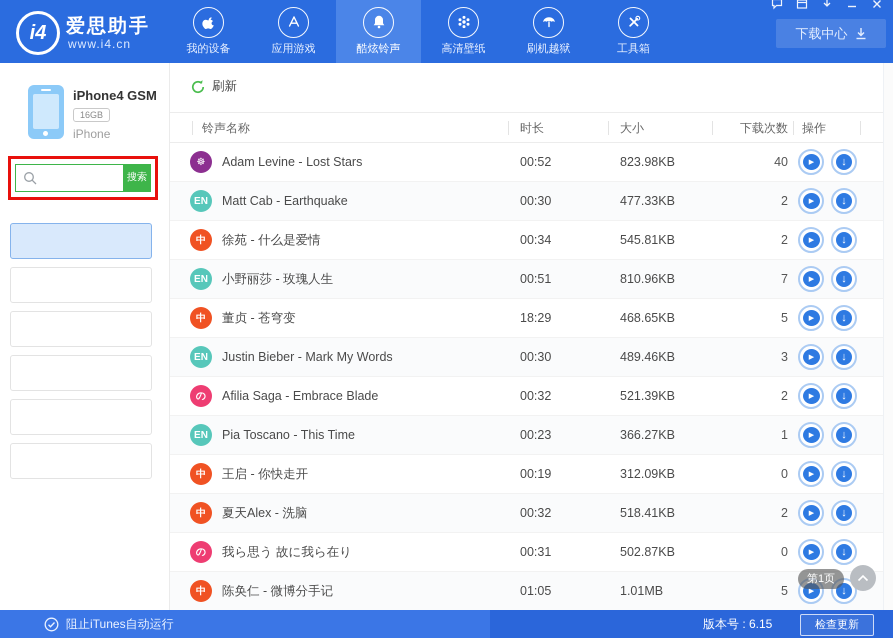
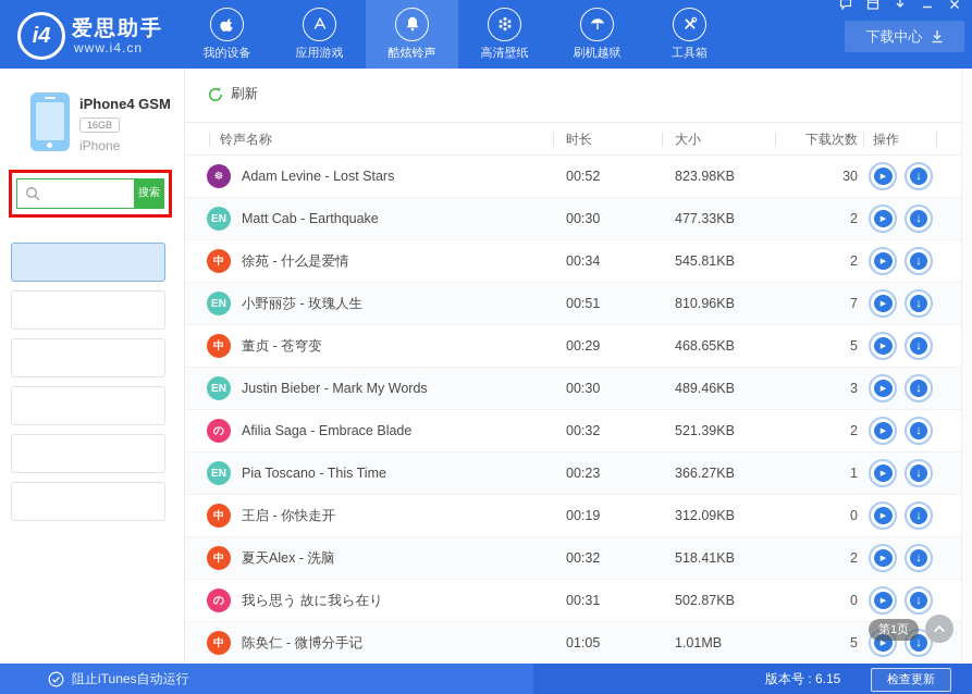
  i4
  爱思助手
  www.i4.cn
  我的设备
  应用游戏
  酷炫铃声
  高清壁纸
  刷机越狱
  工具箱
  下载中心
  iPhone4 GSM
  16GB
  iPhone
  搜索
  刷新
  铃声名称
  时长
  大小
  下载次数
  操作
  ☸
  Adam Levine - Lost Stars
  00:52
  823.98KB
- 40
+ 30
  ↓
  EN
  Matt Cab - Earthquake
  00:30
  477.33KB
  2
  ↓
  中
  徐苑 - 什么是爱情
  00:34
  545.81KB
  2
  ↓
  EN
  小野丽莎 - 玫瑰人生
  00:51
  810.96KB
  7
  ↓
  中
  董贞 - 苍穹变
- 18:29
+ 00:29
  468.65KB
  5
  ↓
  EN
  Justin Bieber - Mark My Words
  00:30
  489.46KB
  3
  ↓
  の
  Afilia Saga - Embrace Blade
  00:32
  521.39KB
  2
  ↓
  EN
  Pia Toscano - This Time
  00:23
  366.27KB
  1
  ↓
  中
  王启 - 你快走开
  00:19
  312.09KB
  0
  ↓
  中
  夏天Alex - 洗脑
  00:32
  518.41KB
  2
  ↓
  の
  我ら思う 故に我ら在り
  00:31
  502.87KB
  0
  ↓
  中
  陈奂仁 - 微博分手记
  01:05
  1.01MB
  5
  ↓
  第1页
  阻止iTunes自动运行
  版本号 : 6.15
  检查更新
